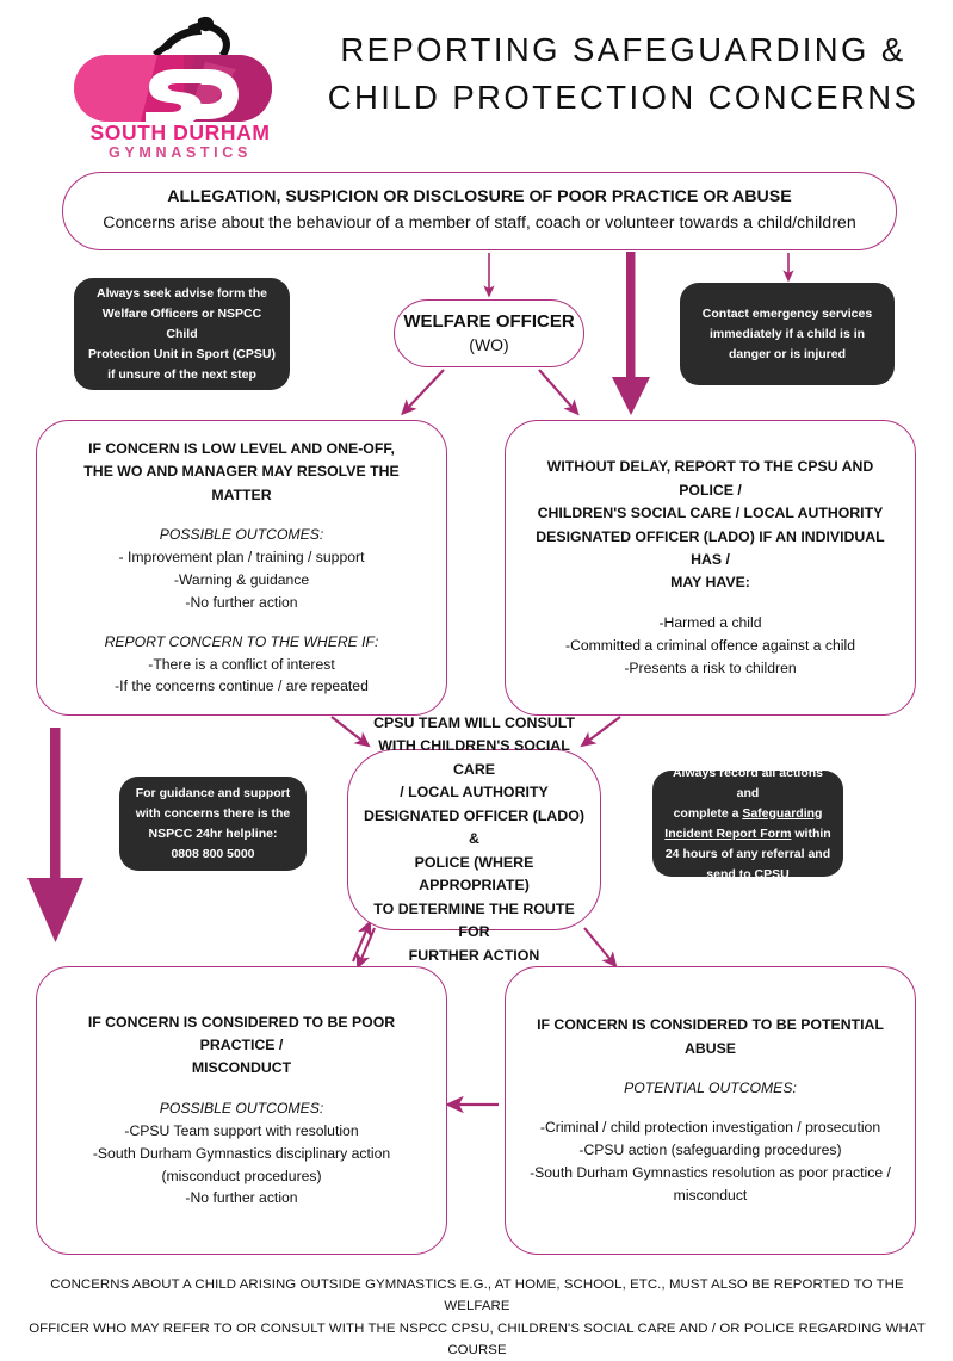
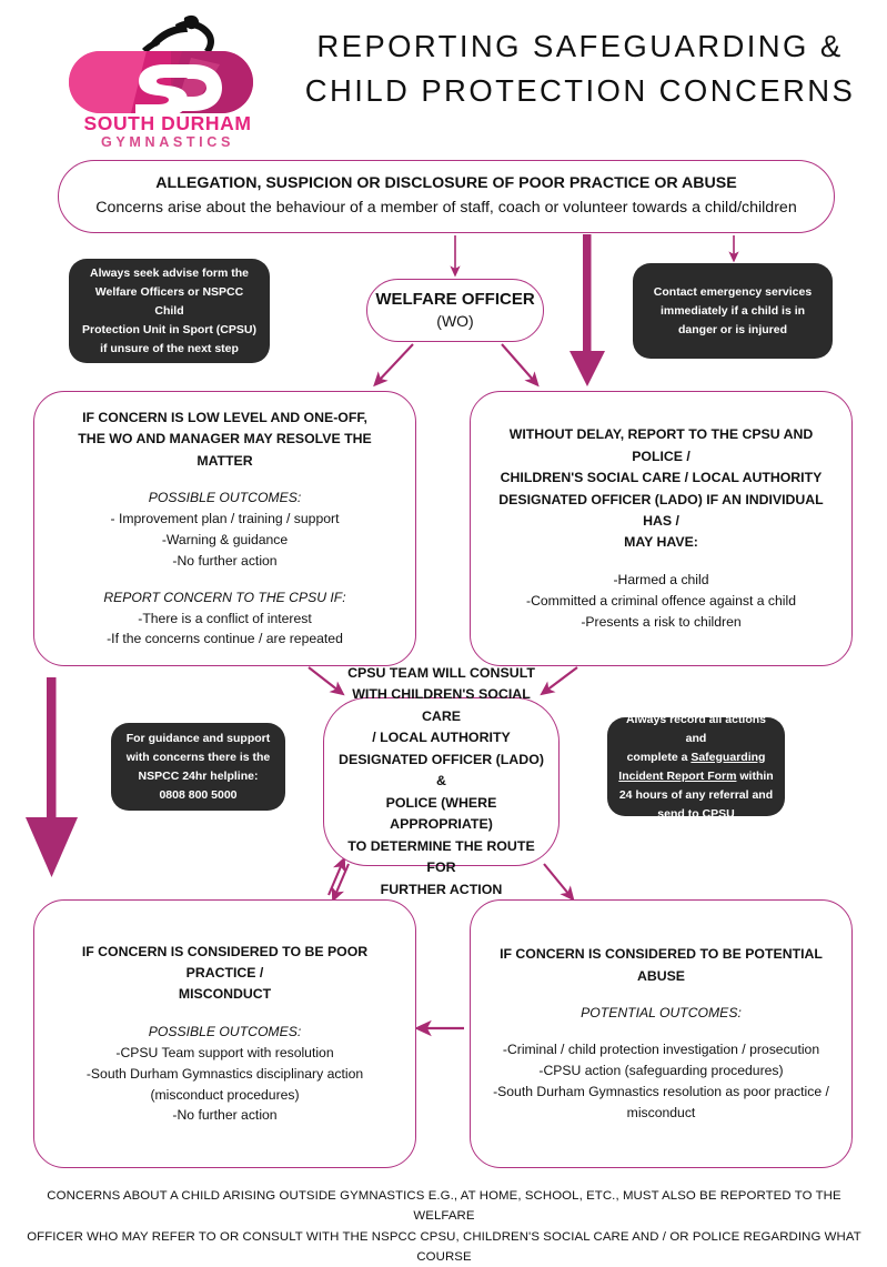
  SOUTH DURHAM
  GYMNASTICS
  REPORTING SAFEGUARDING &
  CHILD PROTECTION CONCERNS
  ALLEGATION, SUSPICION OR DISCLOSURE OF POOR PRACTICE OR ABUSE
  Concerns arise about the behaviour of a member of staff, coach or volunteer towards a child/children
  Always seek advise form the
  Welfare Officers or NSPCC Child
  Protection Unit in Sport (CPSU)
  if unsure of the next step
  Contact emergency services
  immediately if a child is in
  danger or is injured
  WELFARE OFFICER
  (WO)
  IF CONCERN IS LOW LEVEL AND ONE-OFF,
  THE WO AND MANAGER MAY RESOLVE THE MATTER
  POSSIBLE OUTCOMES:
  - Improvement plan / training / support
  -Warning & guidance
  -No further action
- REPORT CONCERN TO THE WHERE IF:
+ REPORT CONCERN TO THE CPSU IF:
  -There is a conflict of interest
  -If the concerns continue / are repeated
  WITHOUT DELAY, REPORT TO THE CPSU AND POLICE /
  CHILDREN'S SOCIAL CARE / LOCAL AUTHORITY
  DESIGNATED OFFICER (LADO) IF AN INDIVIDUAL HAS /
  MAY HAVE:
  -Harmed a child
  -Committed a criminal offence against a child
  -Presents a risk to children
  For guidance and support
  with concerns there is the
  NSPCC 24hr helpline:
  0808 800 5000
  CPSU TEAM WILL CONSULT
  WITH CHILDREN'S SOCIAL CARE
  / LOCAL AUTHORITY
  DESIGNATED OFFICER (LADO) &
  POLICE (WHERE APPROPRIATE)
  TO DETERMINE THE ROUTE FOR
  FURTHER ACTION
  Always record all actions and
  complete a Safeguarding
  Incident Report Form within
  24 hours of any referral and
  send to CPSU
  IF CONCERN IS CONSIDERED TO BE POOR PRACTICE /
  MISCONDUCT
  POSSIBLE OUTCOMES:
  -CPSU Team support with resolution
  -South Durham Gymnastics disciplinary action
  (misconduct procedures)
  -No further action
  IF CONCERN IS CONSIDERED TO BE POTENTIAL ABUSE
  POTENTIAL OUTCOMES:
  -Criminal / child protection investigation / prosecution
  -CPSU action (safeguarding procedures)
  -South Durham Gymnastics resolution as poor practice /
  misconduct
  CONCERNS ABOUT A CHILD ARISING OUTSIDE GYMNASTICS E.G., AT HOME, SCHOOL, ETC., MUST ALSO BE REPORTED TO THE WELFARE
  OFFICER WHO MAY REFER TO OR CONSULT WITH THE NSPCC CPSU, CHILDREN'S SOCIAL CARE AND / OR POLICE REGARDING WHAT COURSE
